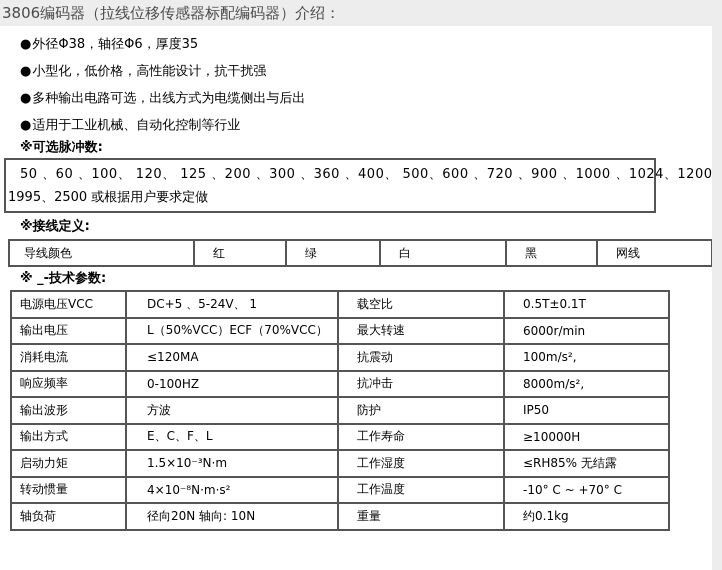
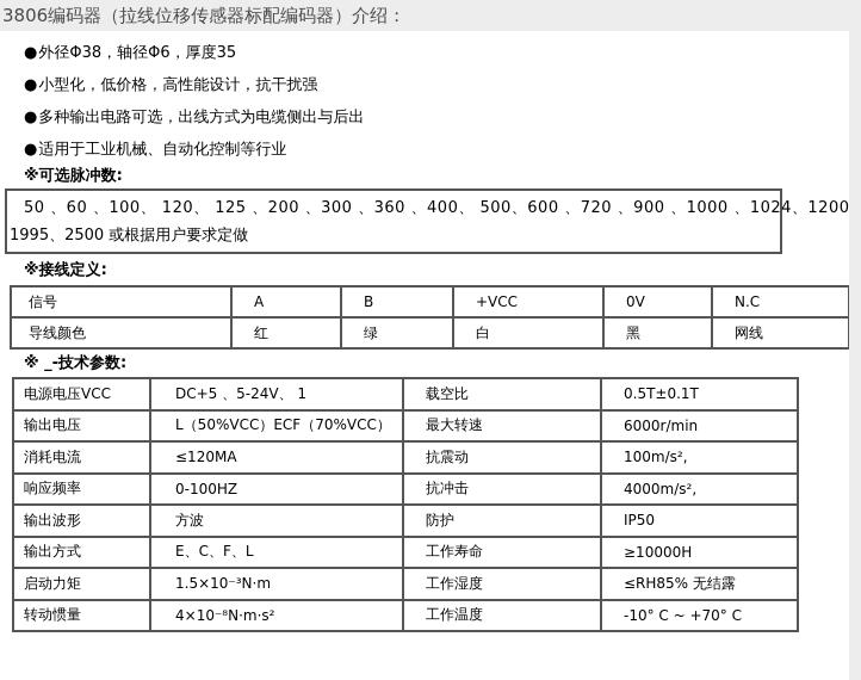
  3806编码器（拉线位移传感器标配编码器）介绍：
  ●外径Φ38，轴径Φ6，厚度35
  ●小型化，低价格，高性能设计，抗干扰强
  ●多种输出电路可选，出线方式为电缆侧出与后出
  ●适用于工业机械、自动化控制等行业
  ※可选脉冲数:
  50 、60 、100、 120、 125 、200 、300 、360 、400、 500、600 、720 、900 、1000 、1024、1200
  1995、2500 或根据用户要求定做
  ※接线定义:
+ 信号	A	B	+VCC	0V	N.C
  导线颜色	红	绿	白	黑	网线
  ※ _-技术参数:
  电源电压VCC	DC+5 、5-24V、 1	载空比	0.5T±0.1T
  输出电压	L（50%VCC）ECF（70%VCC）	最大转速	6000r/min
  消耗电流	≤120MA	抗震动	100m/s²,
- 响应频率	0-100HZ	抗冲击	8000m/s²,
+ 响应频率	0-100HZ	抗冲击	4000m/s²,
  输出波形	方波	防护	IP50
  输出方式	E、C、F、L	工作寿命	≥10000H
  启动力矩	1.5×10⁻³N·m	工作湿度	≤RH85% 无结露
  转动惯量	4×10⁻⁸N·m·s²	工作温度	-10° C ~ +70° C
- 轴负荷	径向20N 轴向: 10N	重量	约0.1kg
